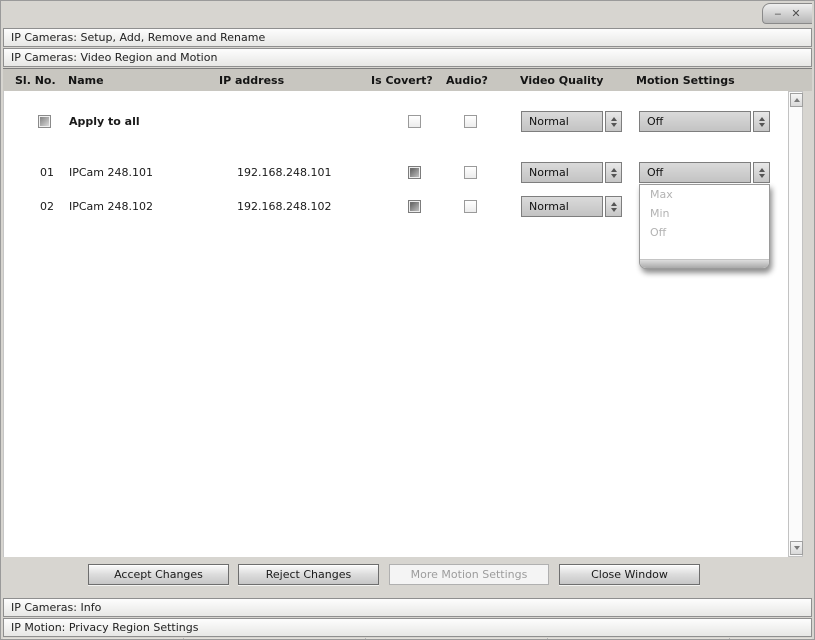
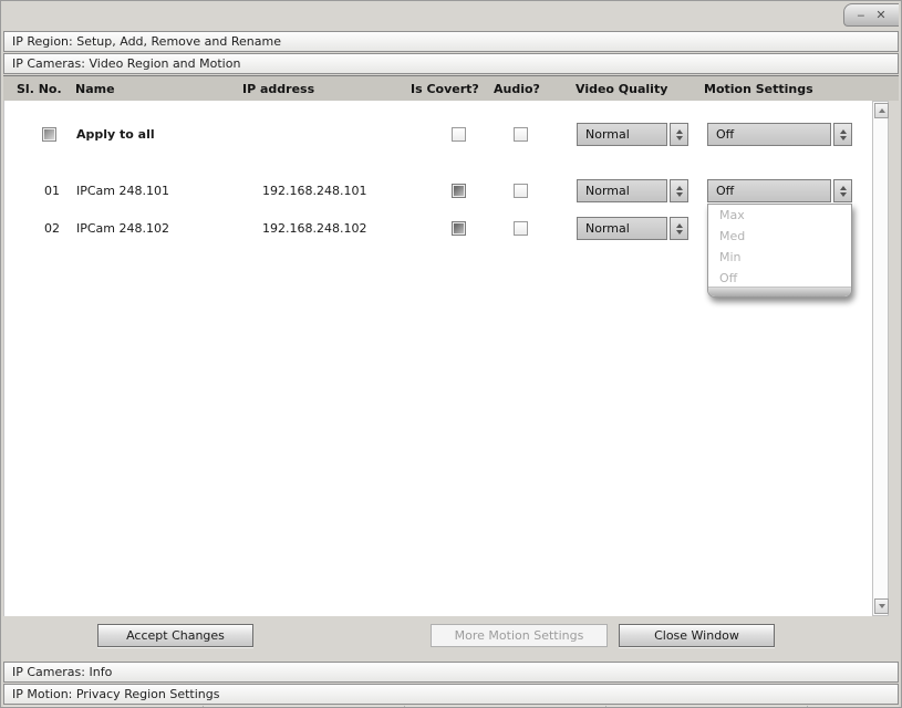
  ‒
  ✕
- IP Cameras: Setup, Add, Remove and Rename
+ IP Region: Setup, Add, Remove and Rename
  IP Cameras: Video Region and Motion
  Sl. No.
  Name
  IP address
  Is Covert?
  Audio?
  Video Quality
  Motion Settings
  Apply to all
  Normal
  Off
  01
  IPCam 248.101
  192.168.248.101
  Normal
  Off
  02
  IPCam 248.102
  192.168.248.102
  Normal
  Max
+ Med
  Min
  Off
  Accept Changes
- Reject Changes
  More Motion Settings
  Close Window
  IP Cameras: Info
  IP Motion: Privacy Region Settings
